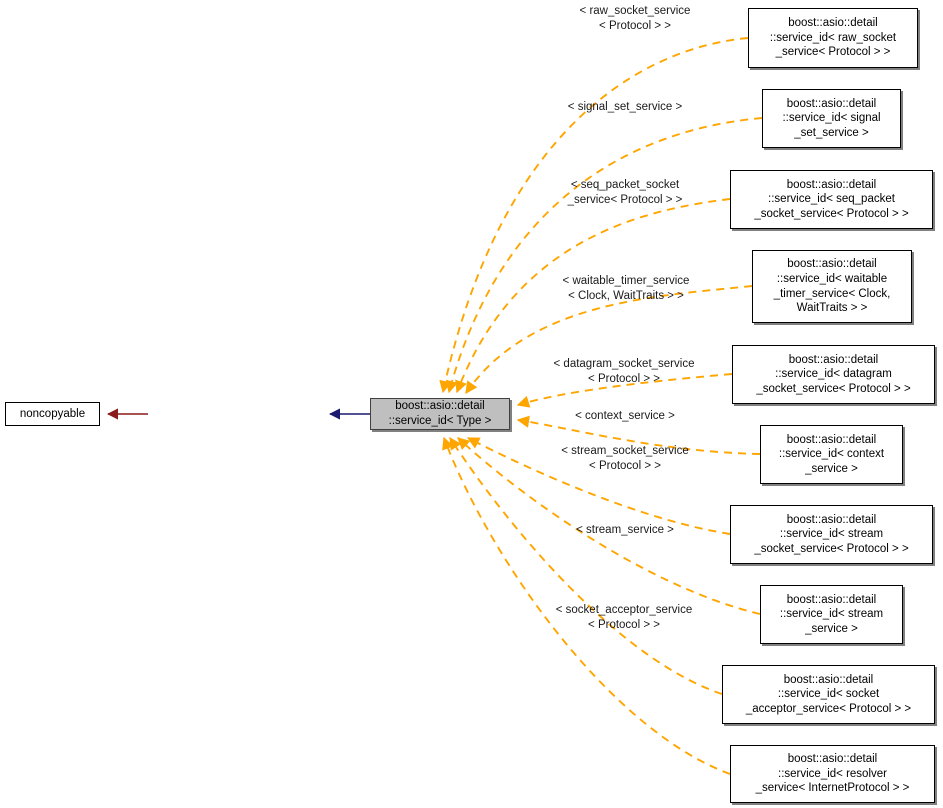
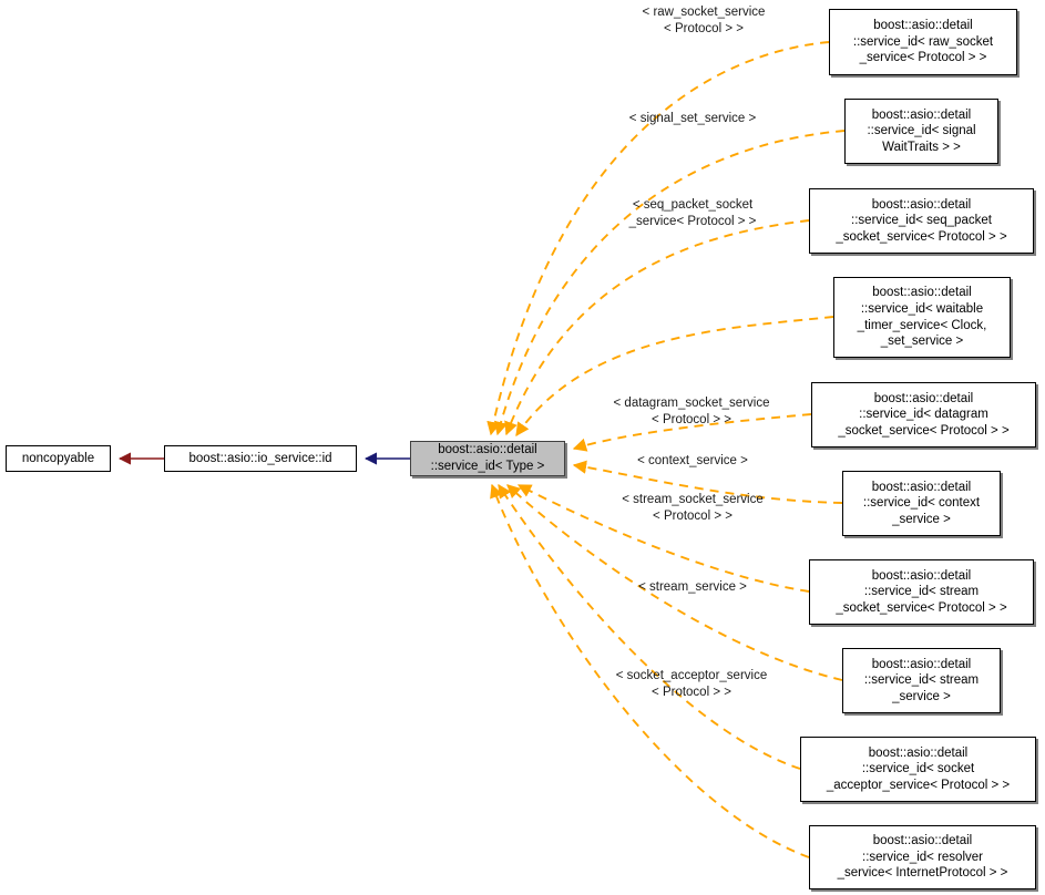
  noncopyable
+ boost::asio::io_service::id
  boost::asio::detail
  ::service_id< Type >
  boost::asio::detail
  ::service_id< raw_socket
  _service< Protocol > >
  boost::asio::detail
  ::service_id< signal
- _set_service >
+ WaitTraits > >
  boost::asio::detail
  ::service_id< seq_packet
  _socket_service< Protocol > >
  boost::asio::detail
  ::service_id< waitable
  _timer_service< Clock,
- WaitTraits > >
+ _set_service >
  boost::asio::detail
  ::service_id< datagram
  _socket_service< Protocol > >
  boost::asio::detail
  ::service_id< context
  _service >
  boost::asio::detail
  ::service_id< stream
  _socket_service< Protocol > >
  boost::asio::detail
  ::service_id< stream
  _service >
  boost::asio::detail
  ::service_id< socket
  _acceptor_service< Protocol > >
  boost::asio::detail
  ::service_id< resolver
  _service< InternetProtocol > >
  < raw_socket_service
  < Protocol > >
  < signal_set_service >
  < seq_packet_socket
  _service< Protocol > >
- < waitable_timer_service
- < Clock, WaitTraits > >
  < datagram_socket_service
  < Protocol > >
  < context_service >
  < stream_socket_service
  < Protocol > >
  < stream_service >
  < socket_acceptor_service
  < Protocol > >
